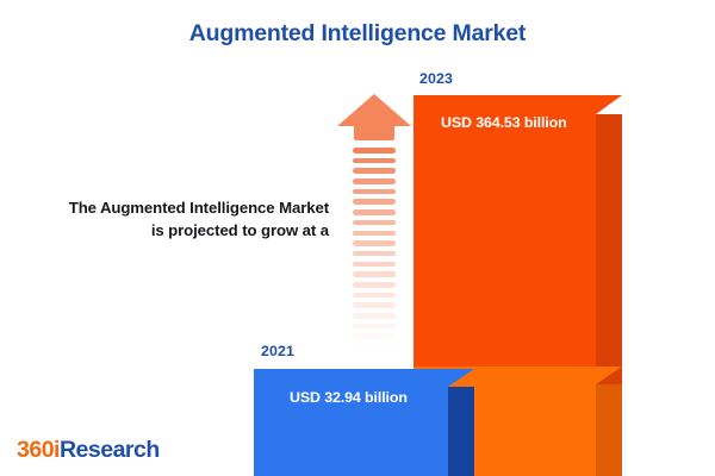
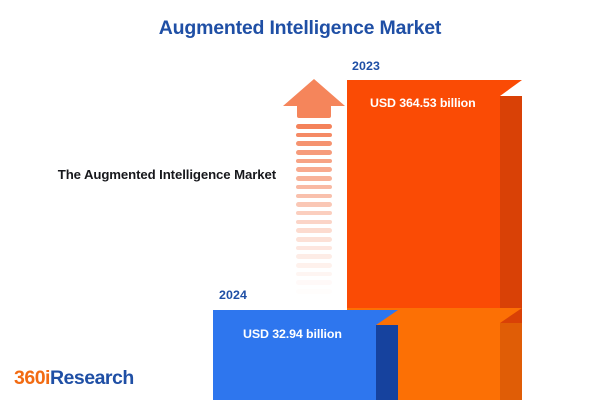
  Augmented Intelligence Market
  The Augmented Intelligence Market
- is projected to grow at a
  2023
- 2021
+ 2024
  USD 364.53 billion
  USD 32.94 billion
  360iResearch
